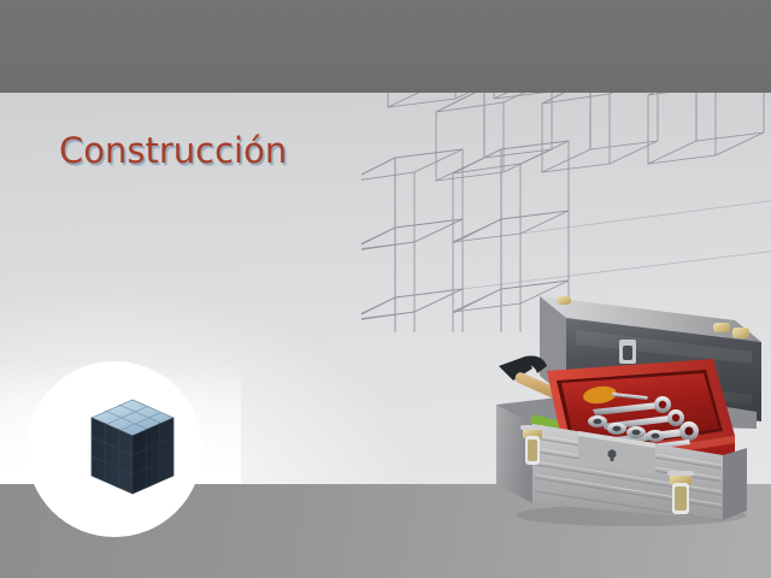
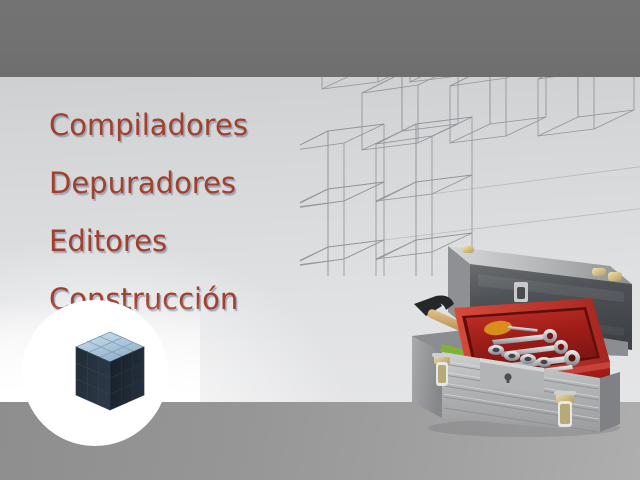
+ Compiladores
+ Depuradores
+ Editores
  Construcción
